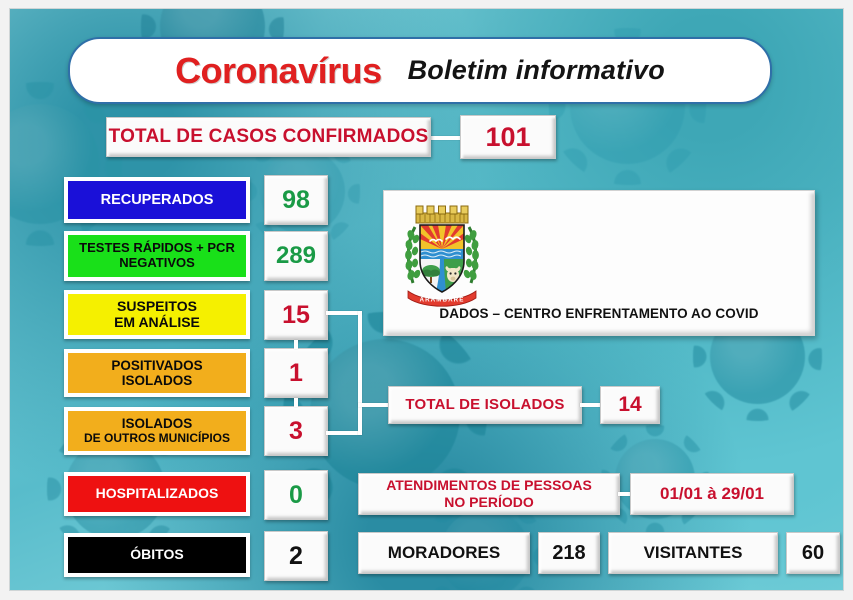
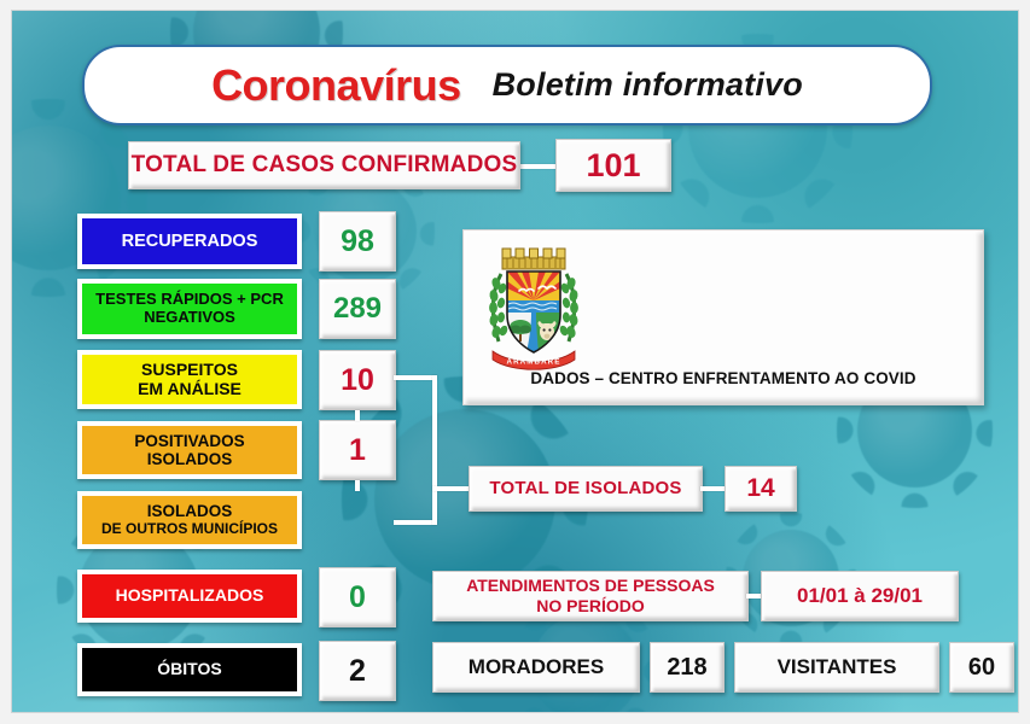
  Coronavírus
  Boletim informativo
  TOTAL DE CASOS CONFIRMADOS
  101
  RECUPERADOS
  98
  TESTES RÁPIDOS + PCR
  NEGATIVOS
  289
  SUSPEITOS
  EM ANÁLISE
- 15
+ 10
  POSITIVADOS
  ISOLADOS
  1
  ISOLADOS
  DE OUTROS MUNICÍPIOS
- 3
  HOSPITALIZADOS
  0
  ÓBITOS
  2
  TOTAL DE ISOLADOS
  14
  DADOS – CENTRO ENFRENTAMENTO AO COVID
  ATENDIMENTOS DE PESSOAS
  NO PERÍODO
  01/01 à 29/01
  MORADORES
  218
  VISITANTES
  60
